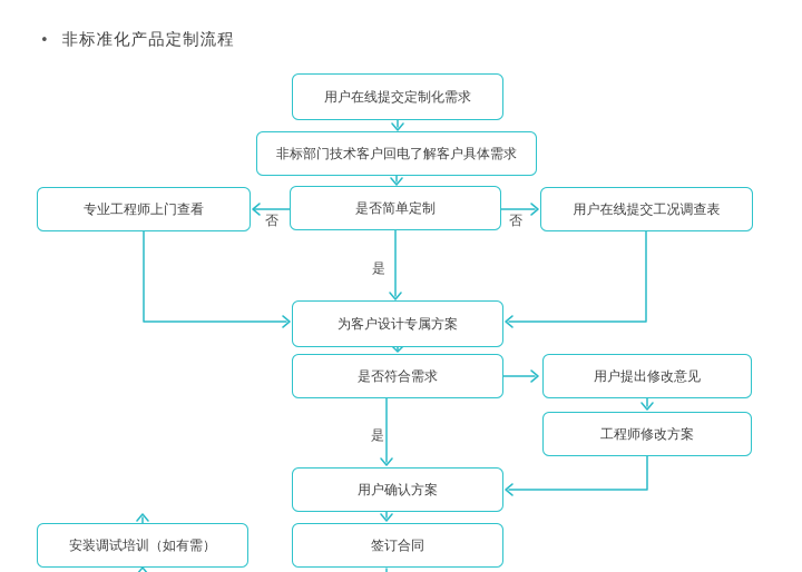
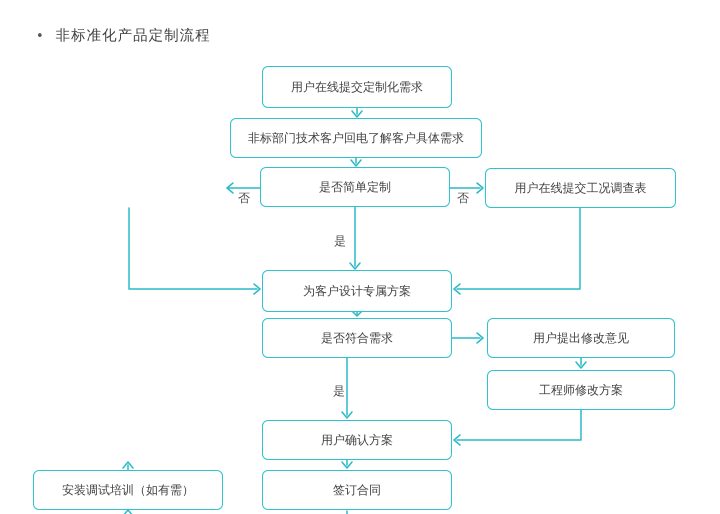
  •
  非标准化产品定制流程
  用户在线提交定制化需求
  非标部门技术客户回电了解客户具体需求
- 专业工程师上门查看
  是否简单定制
  用户在线提交工况调查表
  为客户设计专属方案
  是否符合需求
  用户提出修改意见
  工程师修改方案
  用户确认方案
  签订合同
  安装调试培训（如有需）
  否
  否
  是
  是
